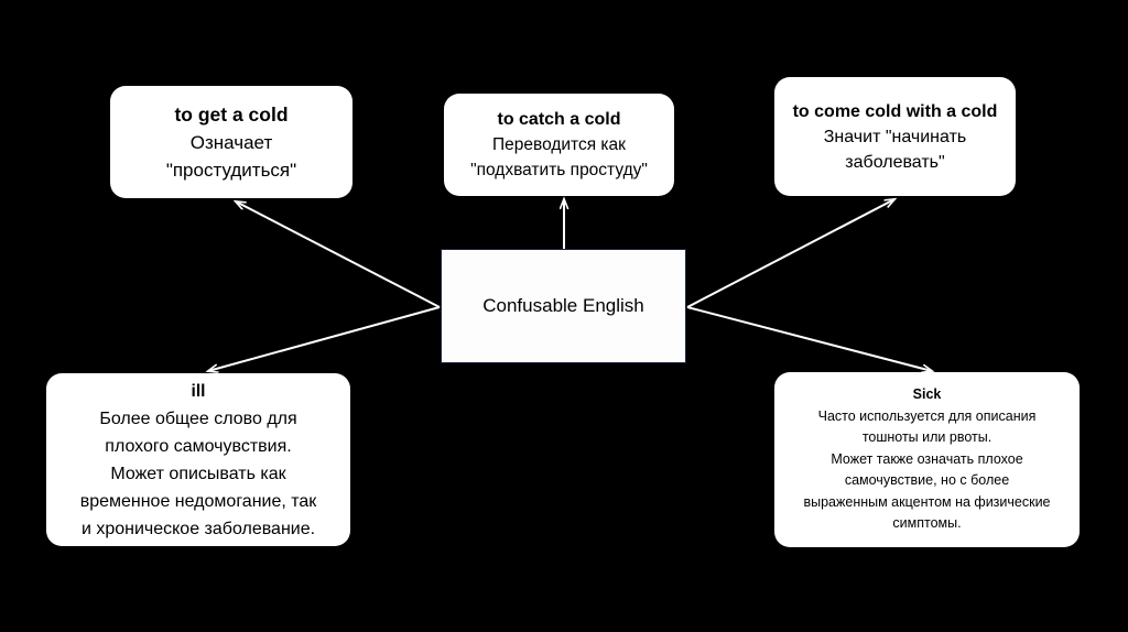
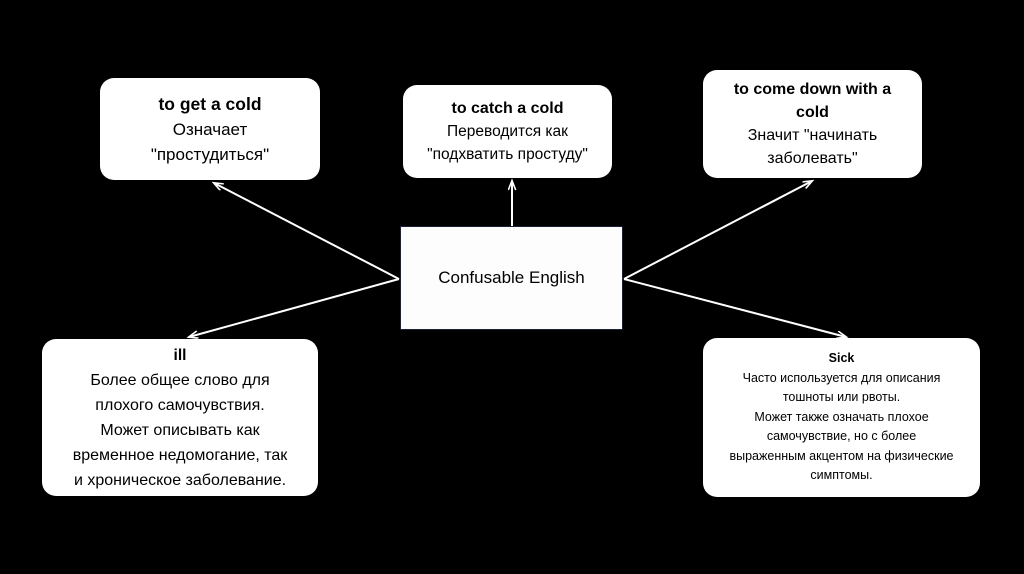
  to get a cold
  Означает
  "простудиться"
  to catch a cold
  Переводится как
  "подхватить простуду"
- to come cold with a cold
+ to come down with a cold
  Значит "начинать
  заболевать"
  Confusable English
  ill
  Более общее слово для
  плохого самочувствия.
  Может описывать как
  временное недомогание, так
  и хроническое заболевание.
  Sick
  Часто используется для описания
  тошноты или рвоты.
  Может также означать плохое
  самочувствие, но с более
  выраженным акцентом на физические
  симптомы.
